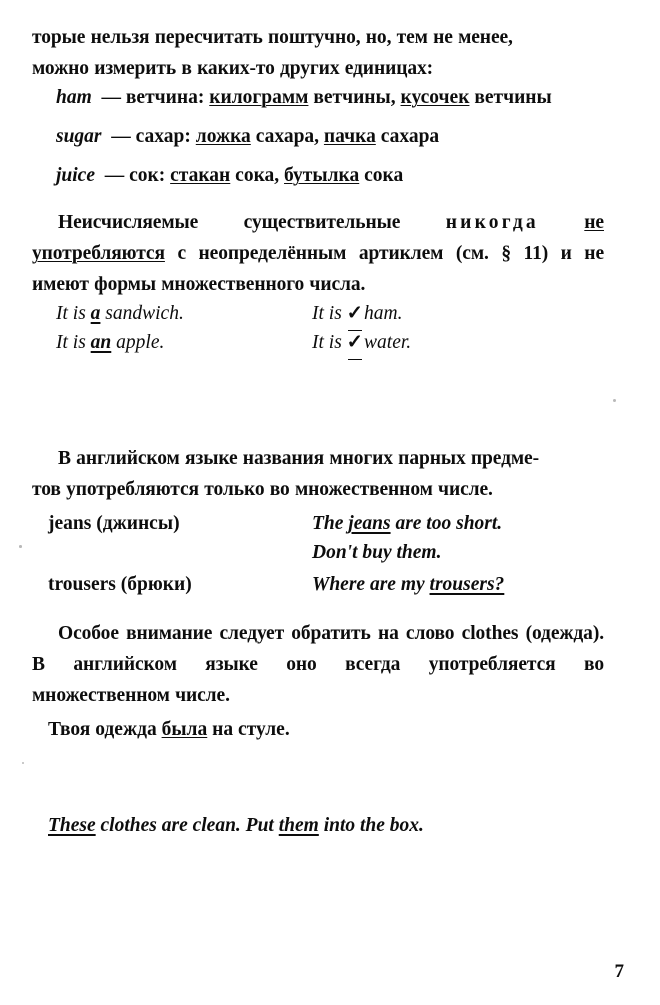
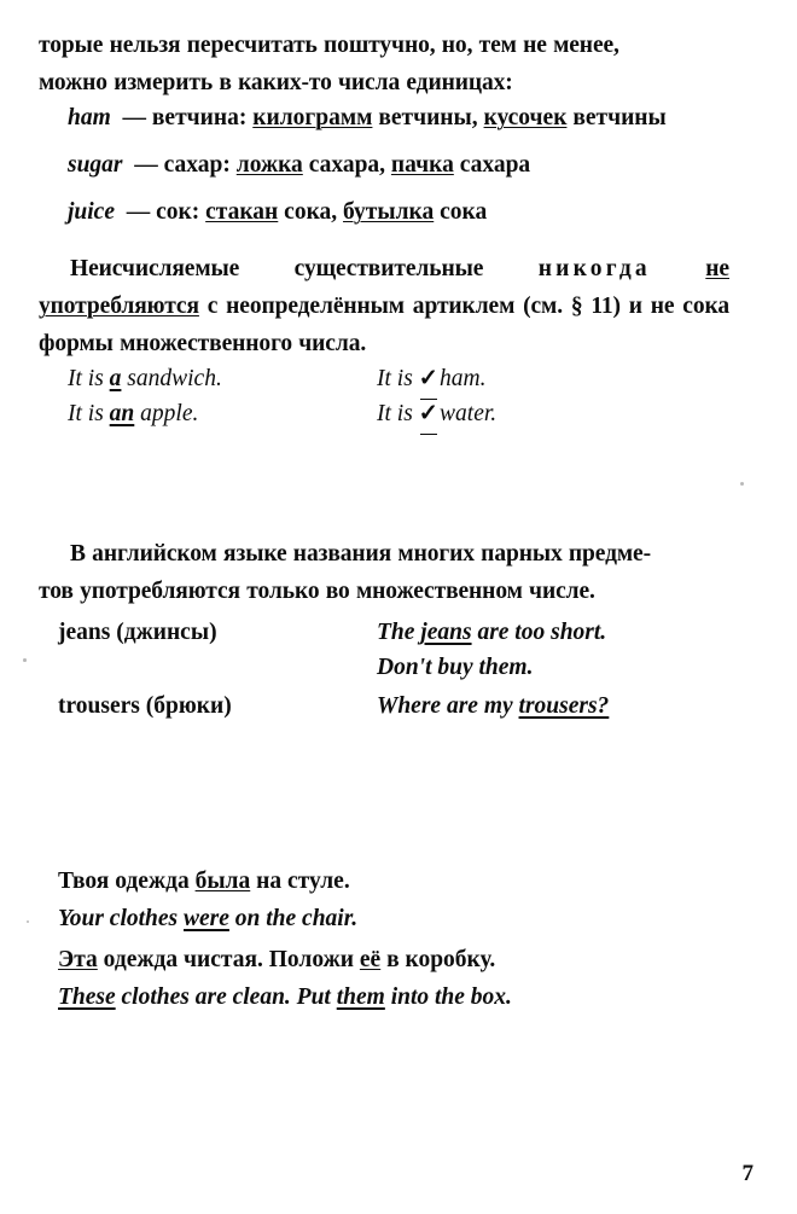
  торые нельзя пересчитать поштучно, но, тем не менее,
- можно измерить в каких-то других единицах:
+ можно измерить в каких-то числа единицах:
  ham — ветчина: килограмм ветчины, кусочек ветчины
  sugar — сахар: ложка сахара, пачка сахара
  juice — сок: стакан сока, бутылка сока
- Неисчисляемые существительные никогда не употребляются с неопределённым артиклем (см. § 11) и не имеют формы множественного числа.
+ Неисчисляемые существительные никогда не употребляются с неопределённым артиклем (см. § 11) и не сока формы множественного числа.
  It is a sandwich.
  It is an apple.
  It is ✓ham.
  It is ✓water.
  В английском языке названия многих парных предме-
  тов употребляются только во множественном числе.
  jeans (джинсы)
  The jeans are too short.
  Don't buy them.
  trousers (брюки)
  Where are my trousers?
- Особое внимание следует обратить на слово clothes (одежда). В английском языке оно всегда употребляется во множественном числе.
  Твоя одежда была на стуле.
+ Your clothes were on the chair.
+ Эта одежда чистая. Положи её в коробку.
  These clothes are clean. Put them into the box.
  7
